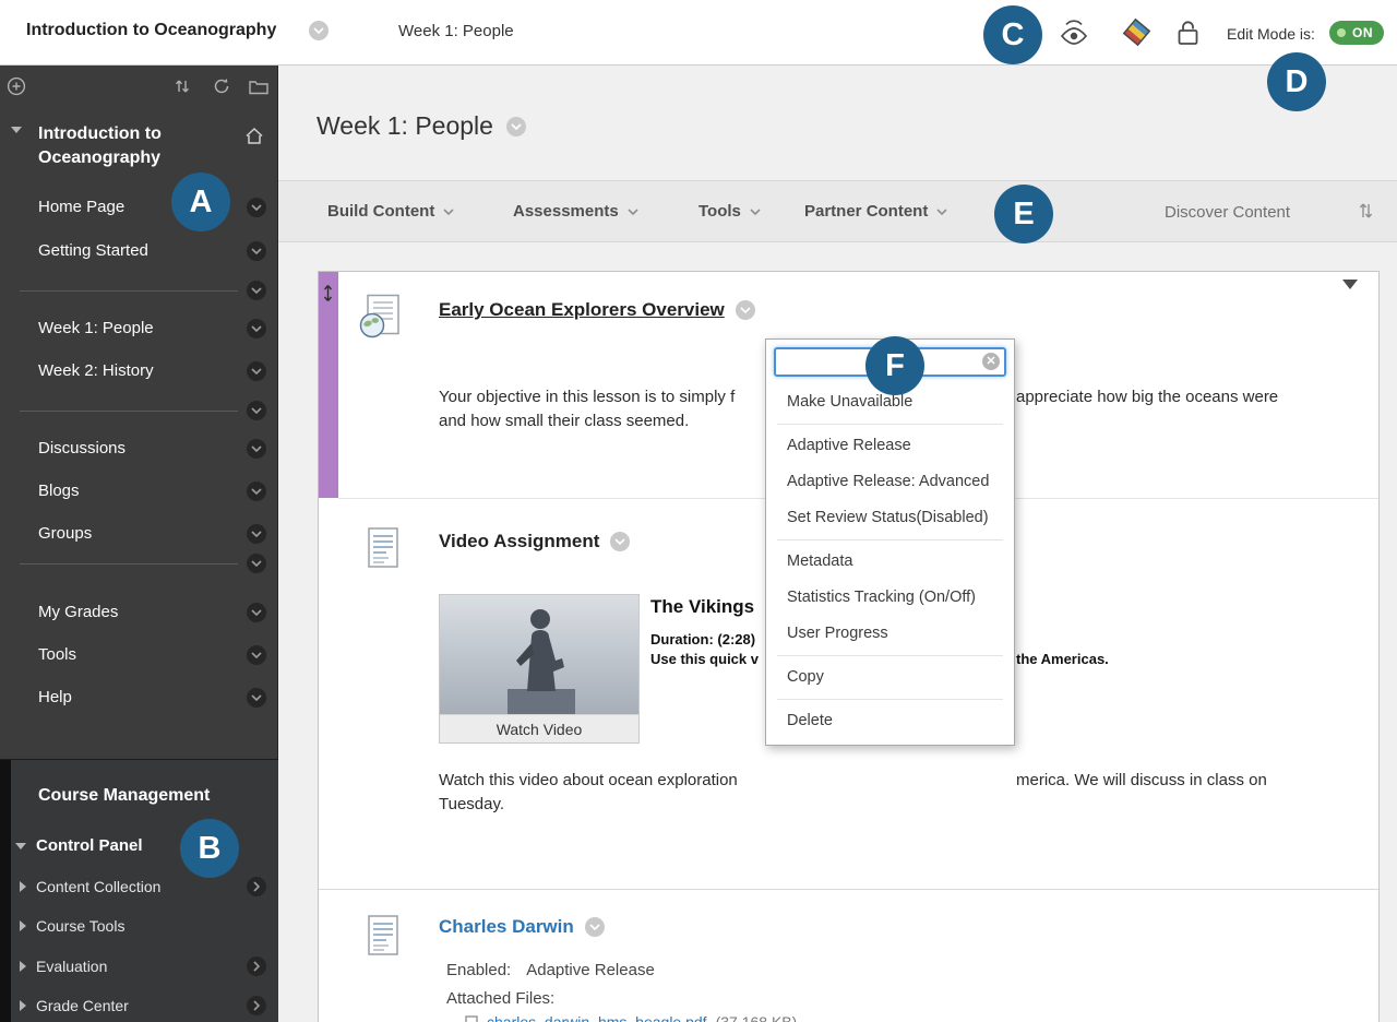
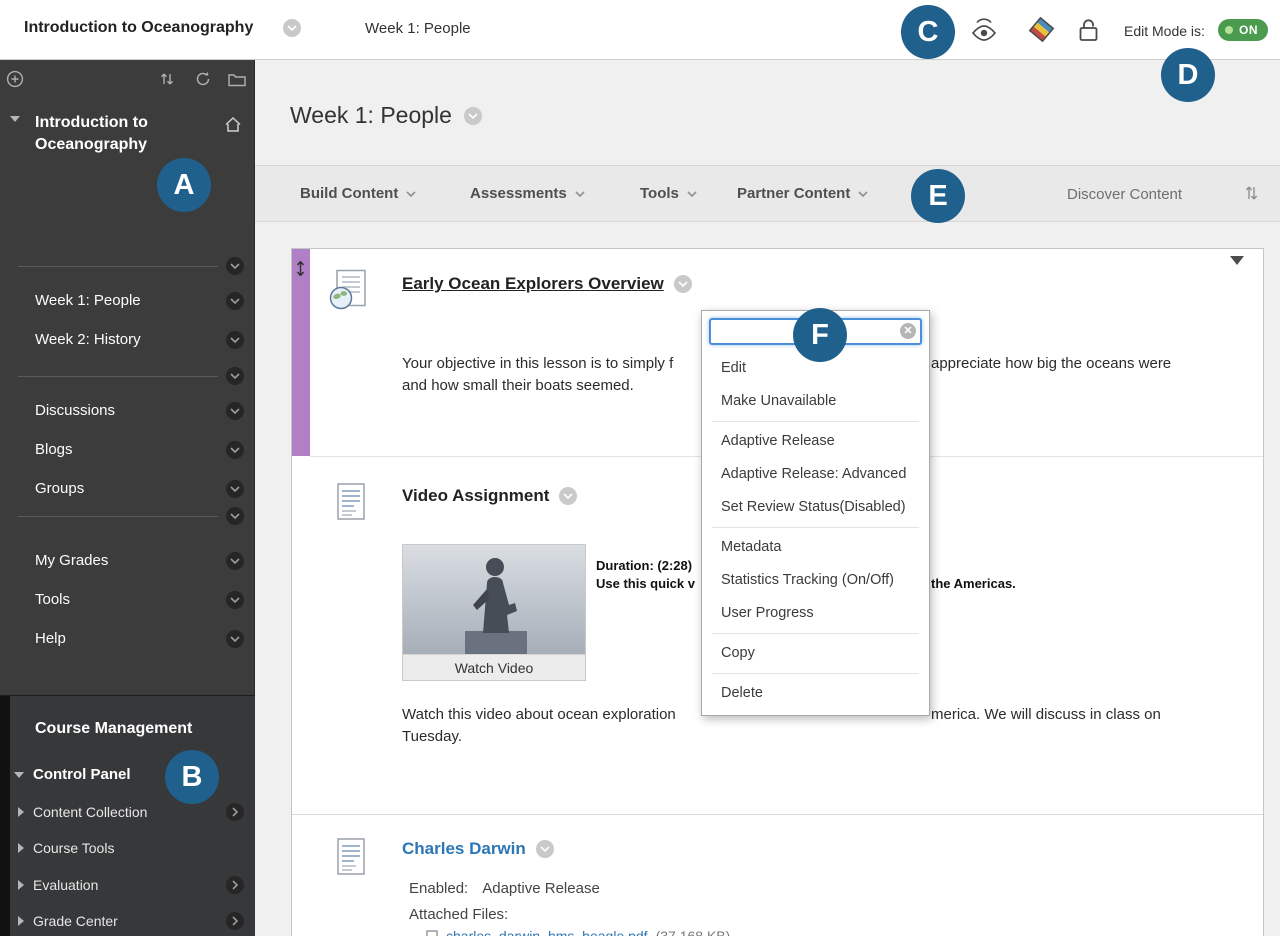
  Introduction to Oceanography
  Week 1: People
  Edit Mode is:
  ON
  Introduction to Oceanography
- Home Page
- Getting Started
  Week 1: People
  Week 2: History
  Discussions
  Blogs
  Groups
  My Grades
  Tools
  Help
  Course Management
  Control Panel
  Content Collection
  Course Tools
  Evaluation
  Grade Center
  Week 1: People
  Build Content
  Assessments
  Tools
  Partner Content
  Discover Content
  Early Ocean Explorers Overview
  Your objective in this lesson is to simply f
  appreciate how big the oceans were
- and how small their class seemed.
+ and how small their boats seemed.
  Video Assignment
  Watch Video
- The Vikings
  Duration: (2:28)
  Use this quick v
  the Americas.
  Watch this video about ocean exploration
  merica. We will discuss in class on
  Tuesday.
  Charles Darwin
  Enabled: Adaptive Release
  Attached Files:
  ✕
+ Edit
  Make Unavailable
  Adaptive Release
  Adaptive Release: Advanced
  Set Review Status(Disabled)
  Metadata
  Statistics Tracking (On/Off)
  User Progress
  Copy
  Delete
  A
  B
  C
  D
  E
  F
